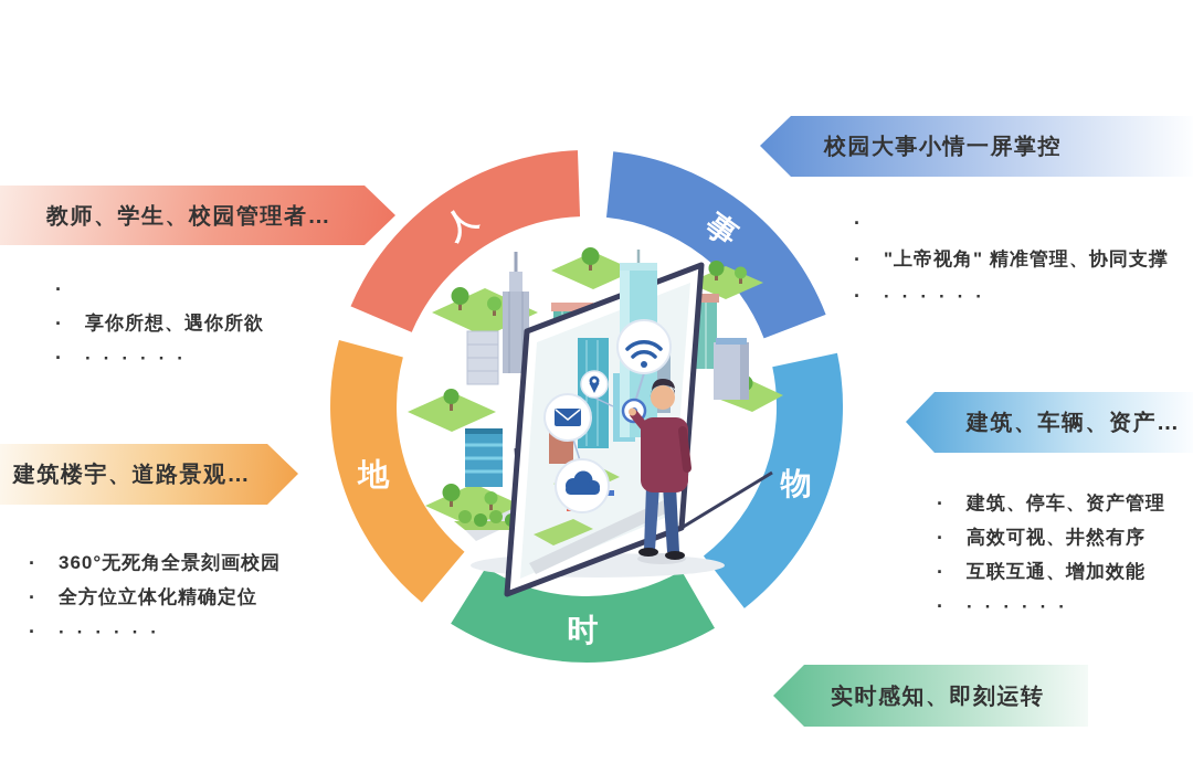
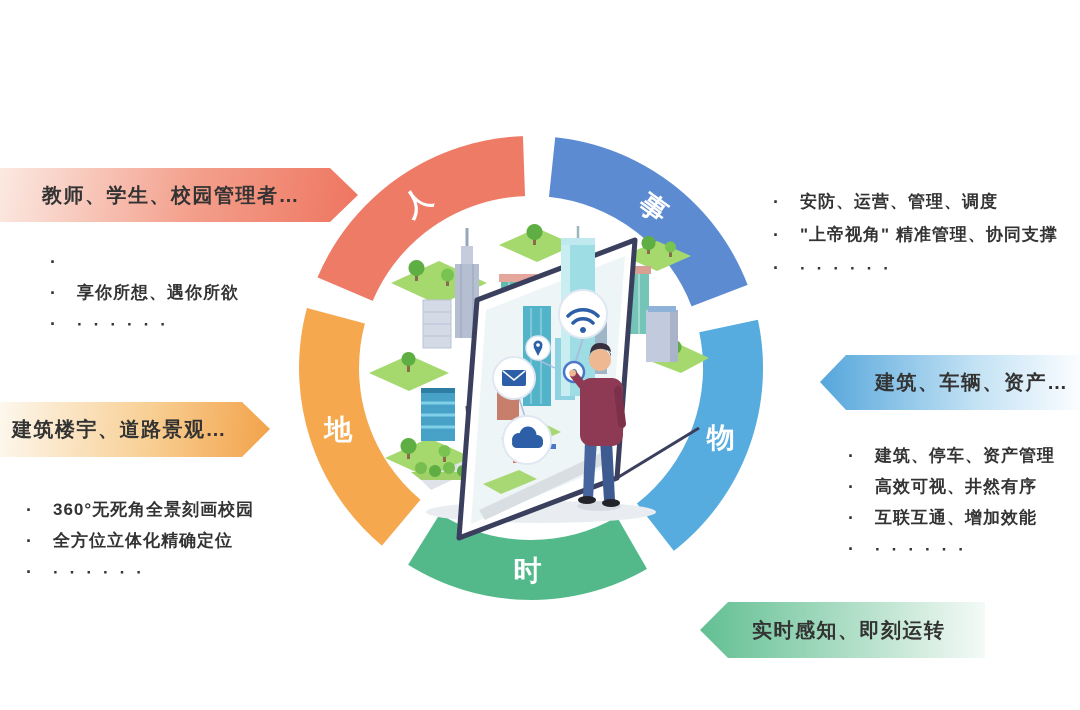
  物
  时
  地
  教师、学生、校园管理者…
- 校园大事小情一屏掌控
  建筑、车辆、资产…
  建筑楼宇、道路景观…
  实时感知、即刻运转
  ·
  ·
  享你所想、遇你所欲
  ·
  ······
  ·
+ 安防、运营、管理、调度
  ·
  "上帝视角" 精准管理、协同支撑
  ·
  ······
  ·
  建筑、停车、资产管理
  ·
  高效可视、井然有序
  ·
  互联互通、增加效能
  ·
  ······
  ·
  360°无死角全景刻画校园
  ·
  全方位立体化精确定位
  ·
  ······
